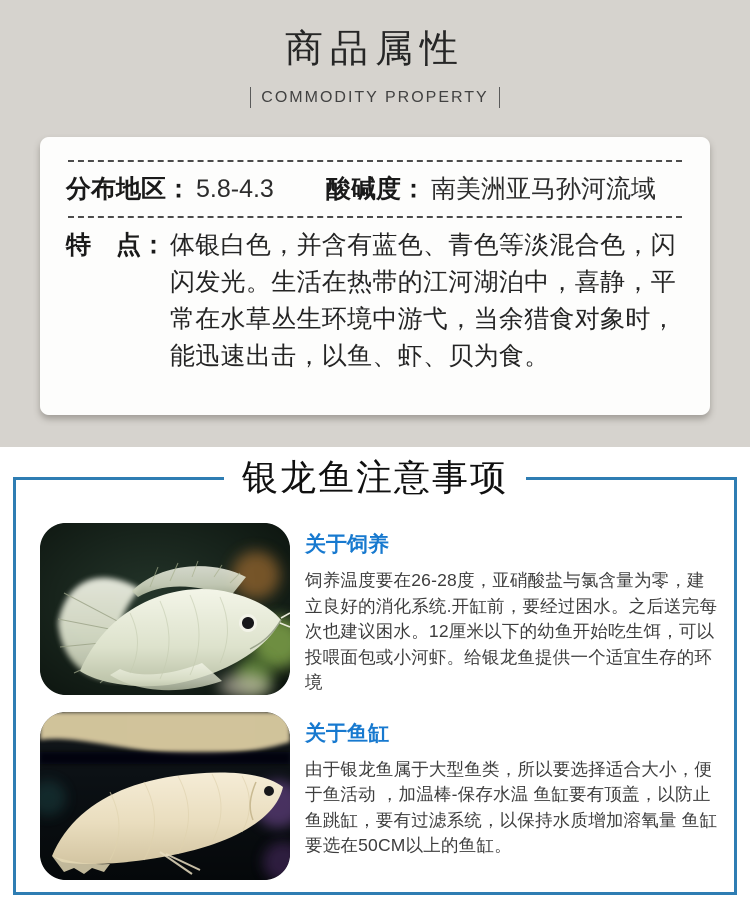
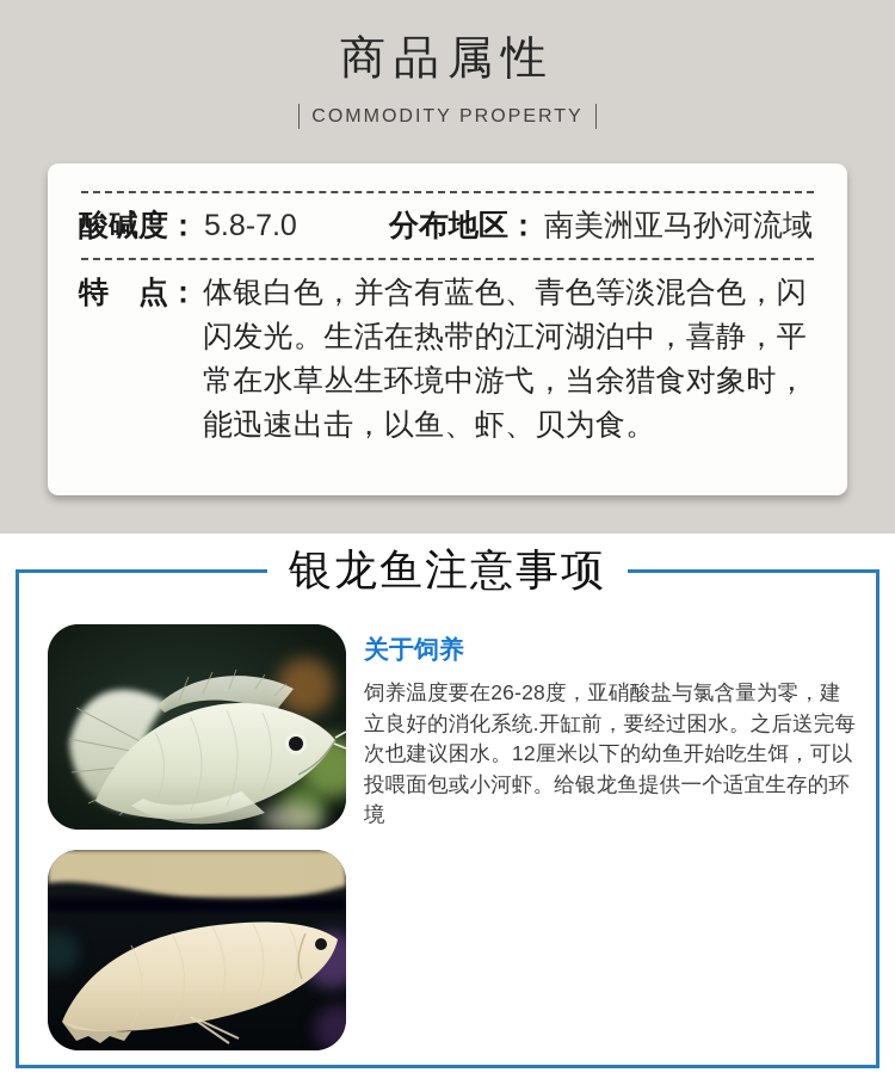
  商品属性
  COMMODITY PROPERTY
- 分布地区：
+ 酸碱度：
- 5.8-4.3
+ 5.8-7.0
- 酸碱度：
+ 分布地区：
  南美洲亚马孙河流域
  特 点：
  体银白色，并含有蓝色、青色等淡混合色，闪闪发光。生活在热带的江河湖泊中，喜静，平常在水草丛生环境中游弋，当余猎食对象时，能迅速出击，以鱼、虾、贝为食。
  银龙鱼注意事项
  关于饲养
  饲养温度要在26-28度，亚硝酸盐与氯含量为零，建立良好的消化系统.开缸前，要经过困水。之后送完每次也建议困水。12厘米以下的幼鱼开始吃生饵，可以投喂面包或小河虾。给银龙鱼提供一个适宜生存的环境
- 关于鱼缸
- 由于银龙鱼属于大型鱼类，所以要选择适合大小，便于鱼活动 ，加温棒-保存水温 鱼缸要有顶盖，以防止鱼跳缸，要有过滤系统，以保持水质增加溶氧量 鱼缸要选在50CM以上的鱼缸。
